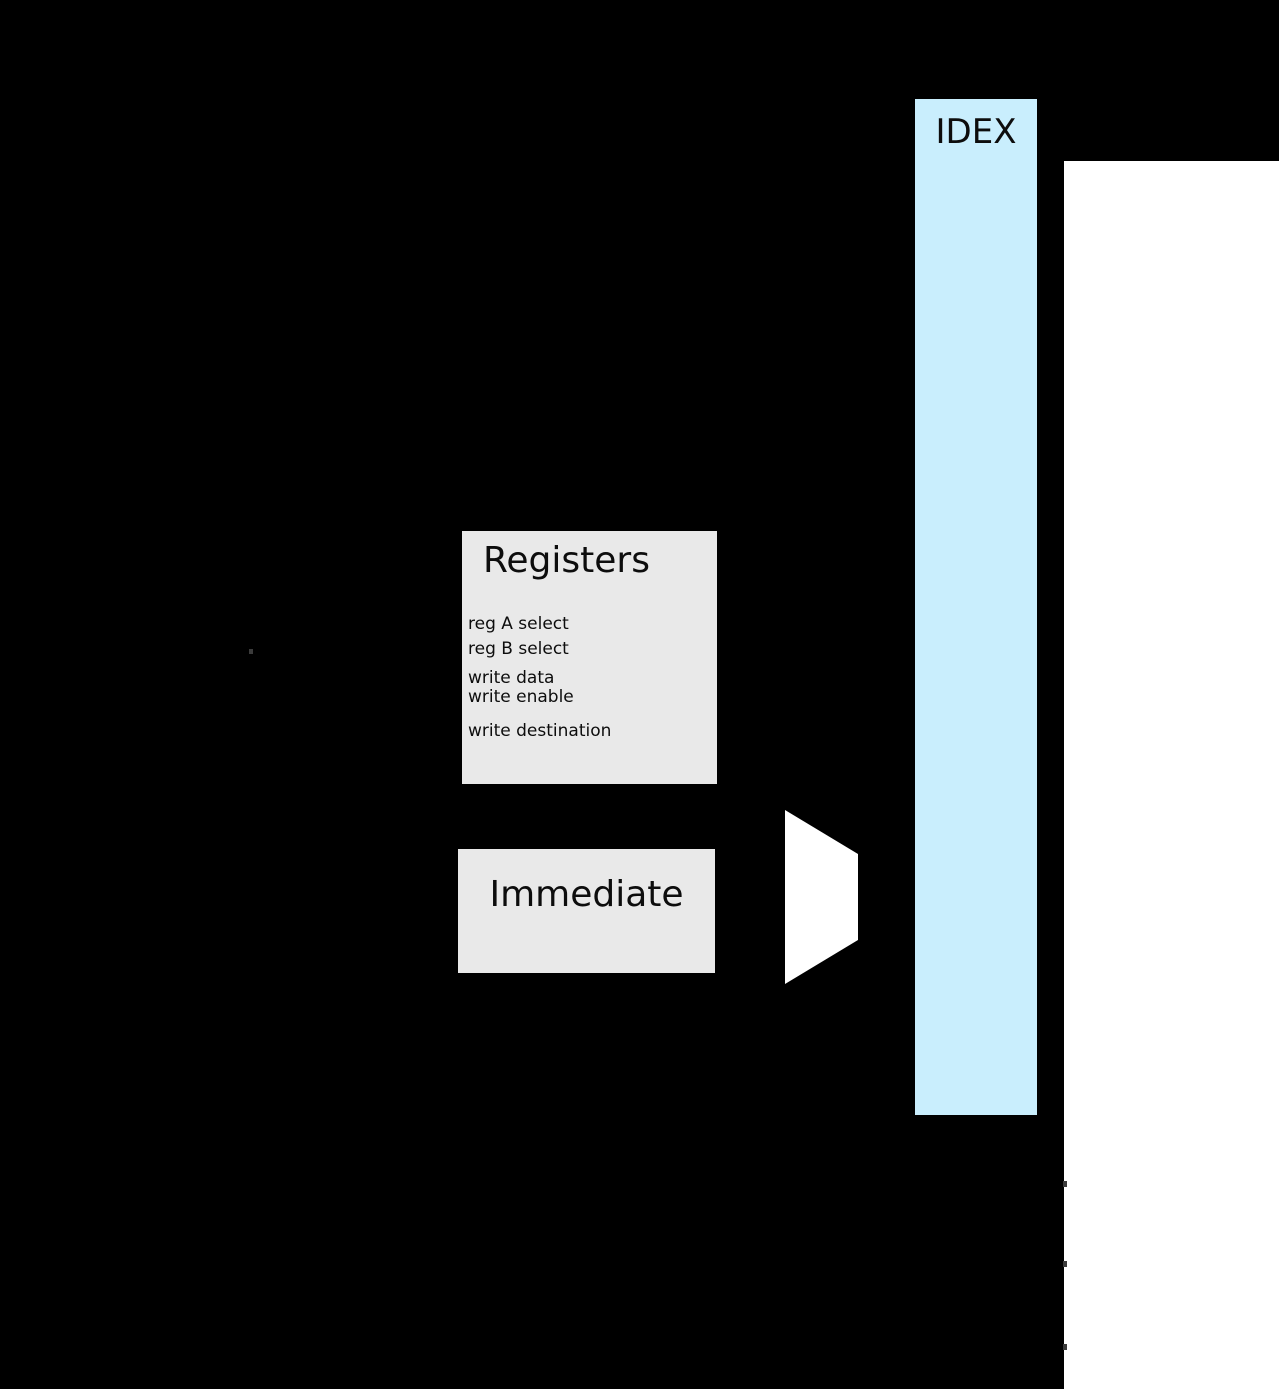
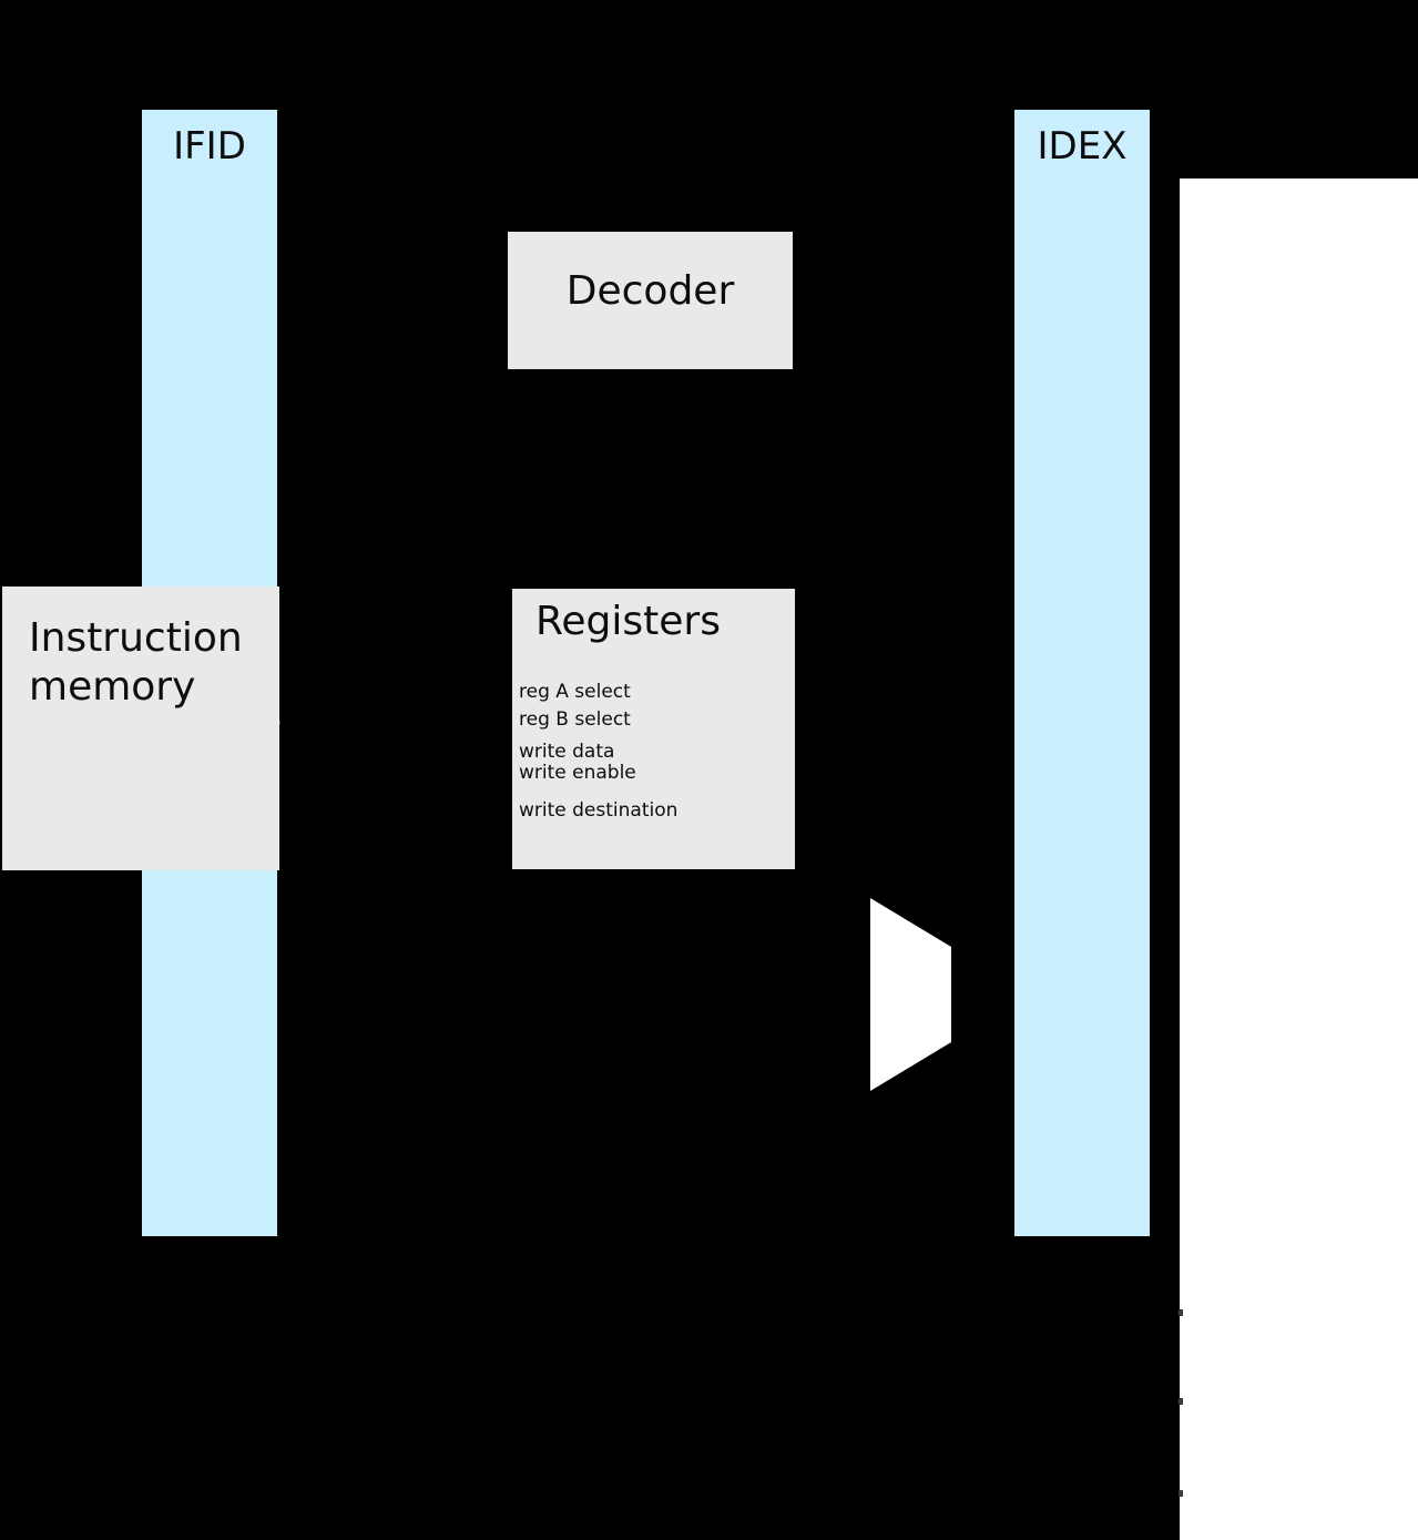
+ IFID
  IDEX
+ Decoder
+ Instruction
+ memory
  Registers
  reg A select
  reg B select
  write data
  write enable
  write destination
- Immediate
